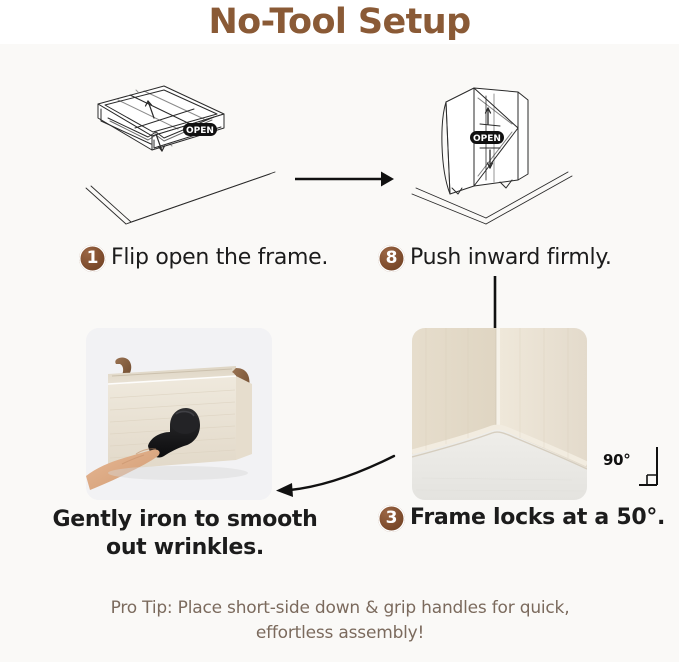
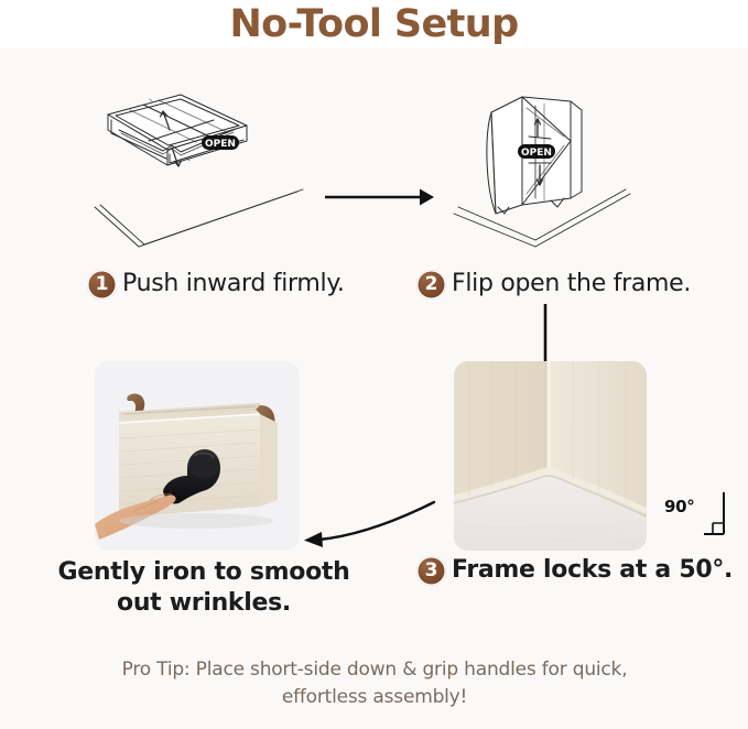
  No-Tool Setup
  OPEN
  OPEN
  1
- Flip open the frame.
+ Push inward firmly.
- 8
+ 2
- Push inward firmly.
+ Flip open the frame.
  90°
  3
  Frame locks at a 50°.
  Gently iron to smooth
  out wrinkles.
  Pro Tip: Place short-side down & grip handles for quick,
  effortless assembly!
